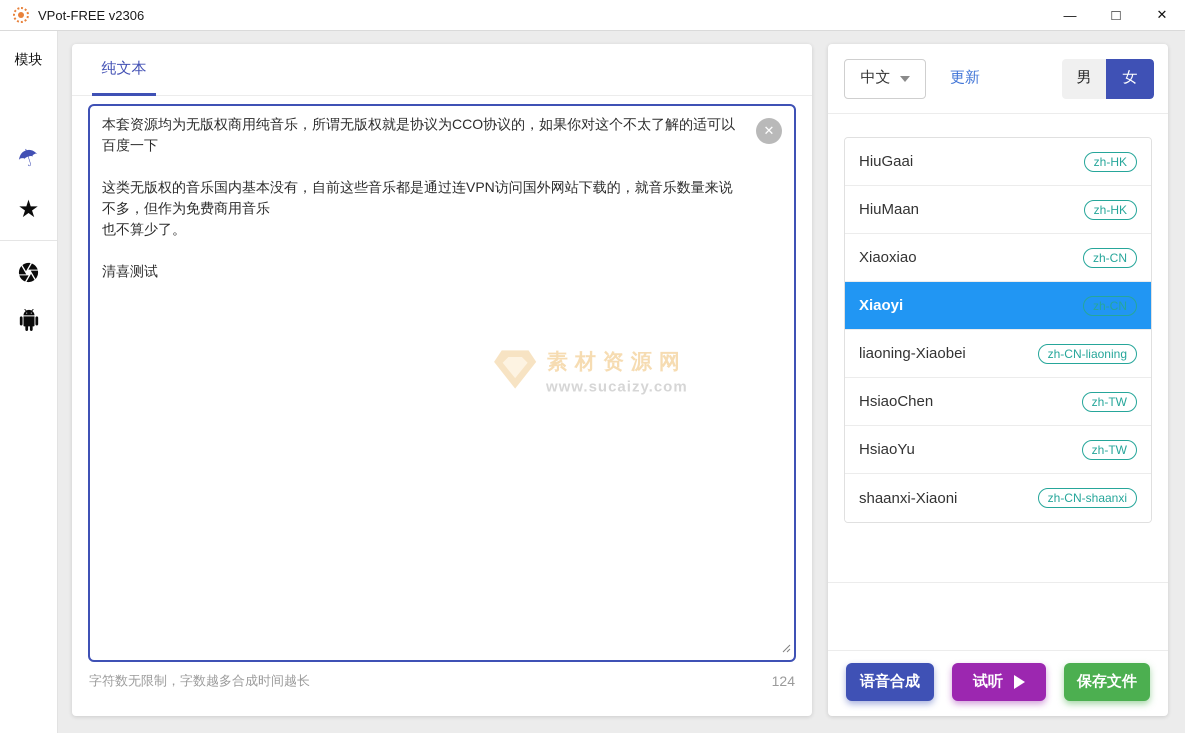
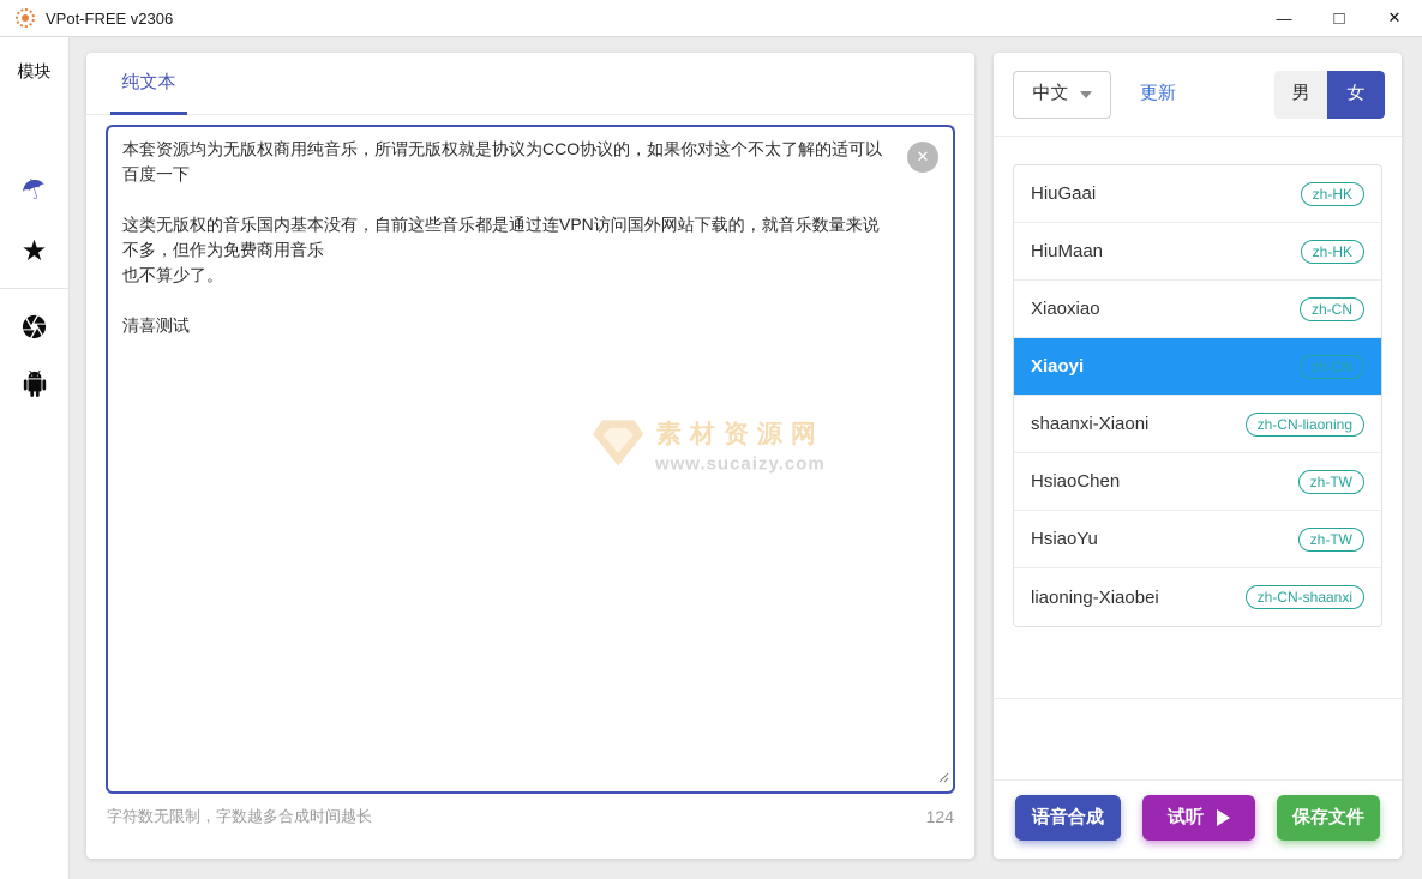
  VPot-FREE v2306
  —
  □
  ✕
  模块
  ★
  纯文本
  本套资源均为无版权商用纯音乐，所谓无版权就是协议为CCO协议的，如果你对这个不太了解的适可以
  百度一下
  这类无版权的音乐国内基本没有，自前这些音乐都是通过连VPN访问国外网站下载的，就音乐数量来说
  不多，但作为免费商用音乐
  也不算少了。
  清喜测试
  ✕
  素材资源网
  www.sucaizy.com
  字符数无限制，字数越多合成时间越长
  124
  中文
  更新
  男
  女
  HiuGaai
  zh-HK
  HiuMaan
  zh-HK
  Xiaoxiao
  zh-CN
  Xiaoyi
  zh-CN
- liaoning-Xiaobei
+ shaanxi-Xiaoni
  zh-CN-liaoning
  HsiaoChen
  zh-TW
  HsiaoYu
  zh-TW
- shaanxi-Xiaoni
+ liaoning-Xiaobei
  zh-CN-shaanxi
  语音合成
  试听
  保存文件
